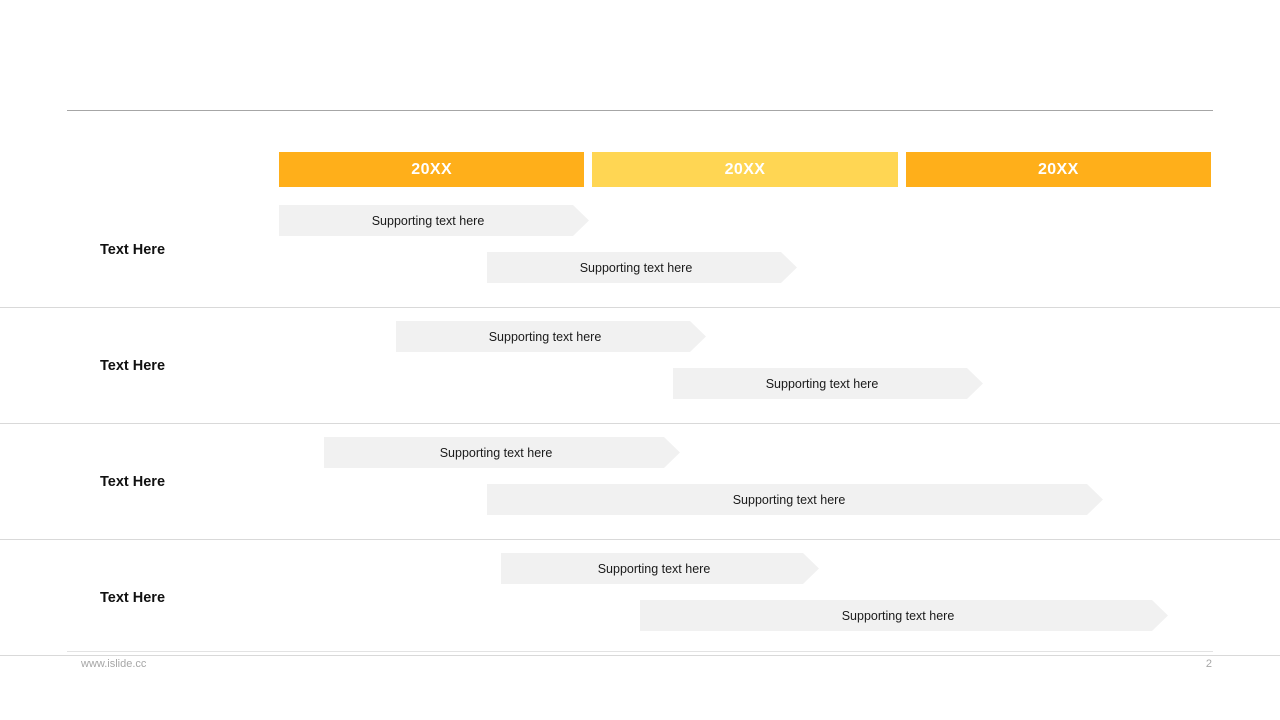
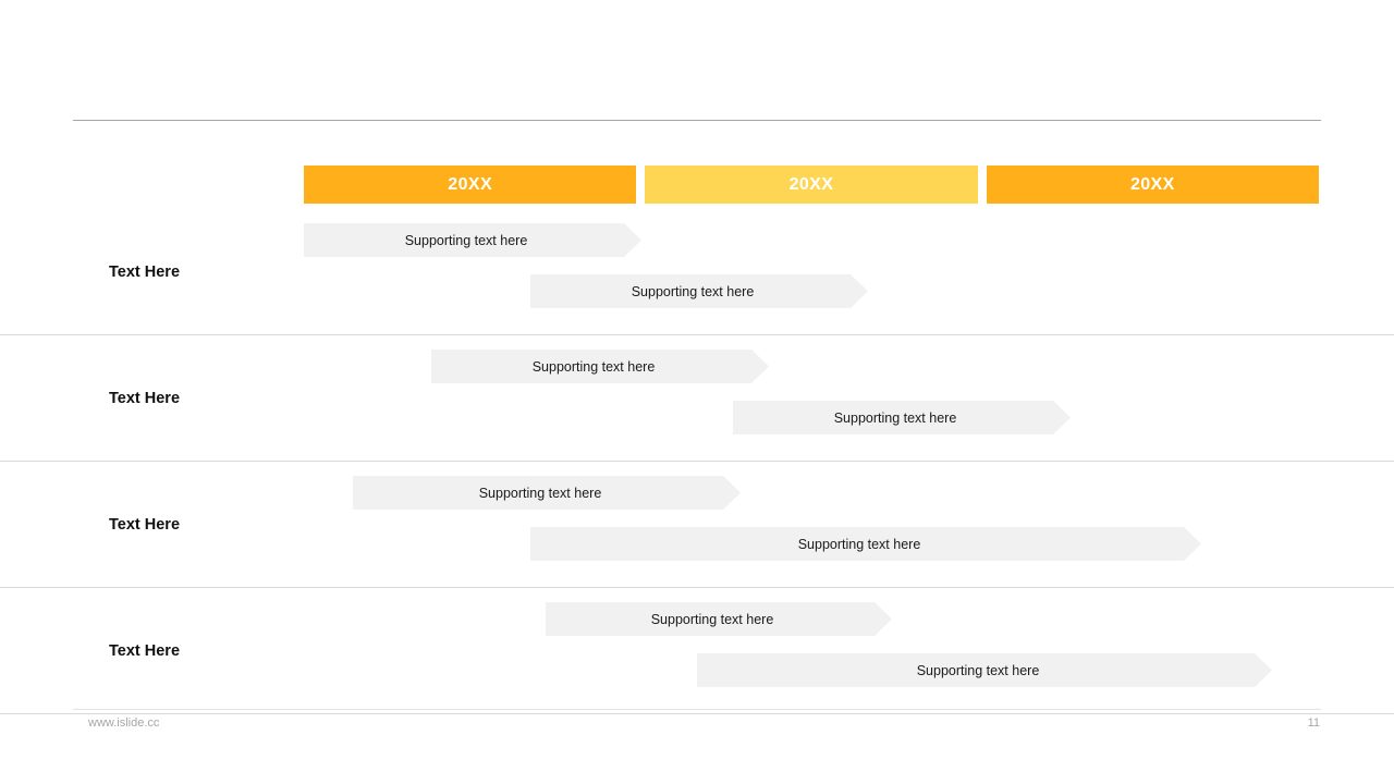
  20XX
  20XX
  20XX
  Text Here
  Supporting text here
  Supporting text here
  Text Here
  Supporting text here
  Supporting text here
  Text Here
  Supporting text here
  Supporting text here
  Text Here
  Supporting text here
  Supporting text here
  www.islide.cc
- 2
+ 11
